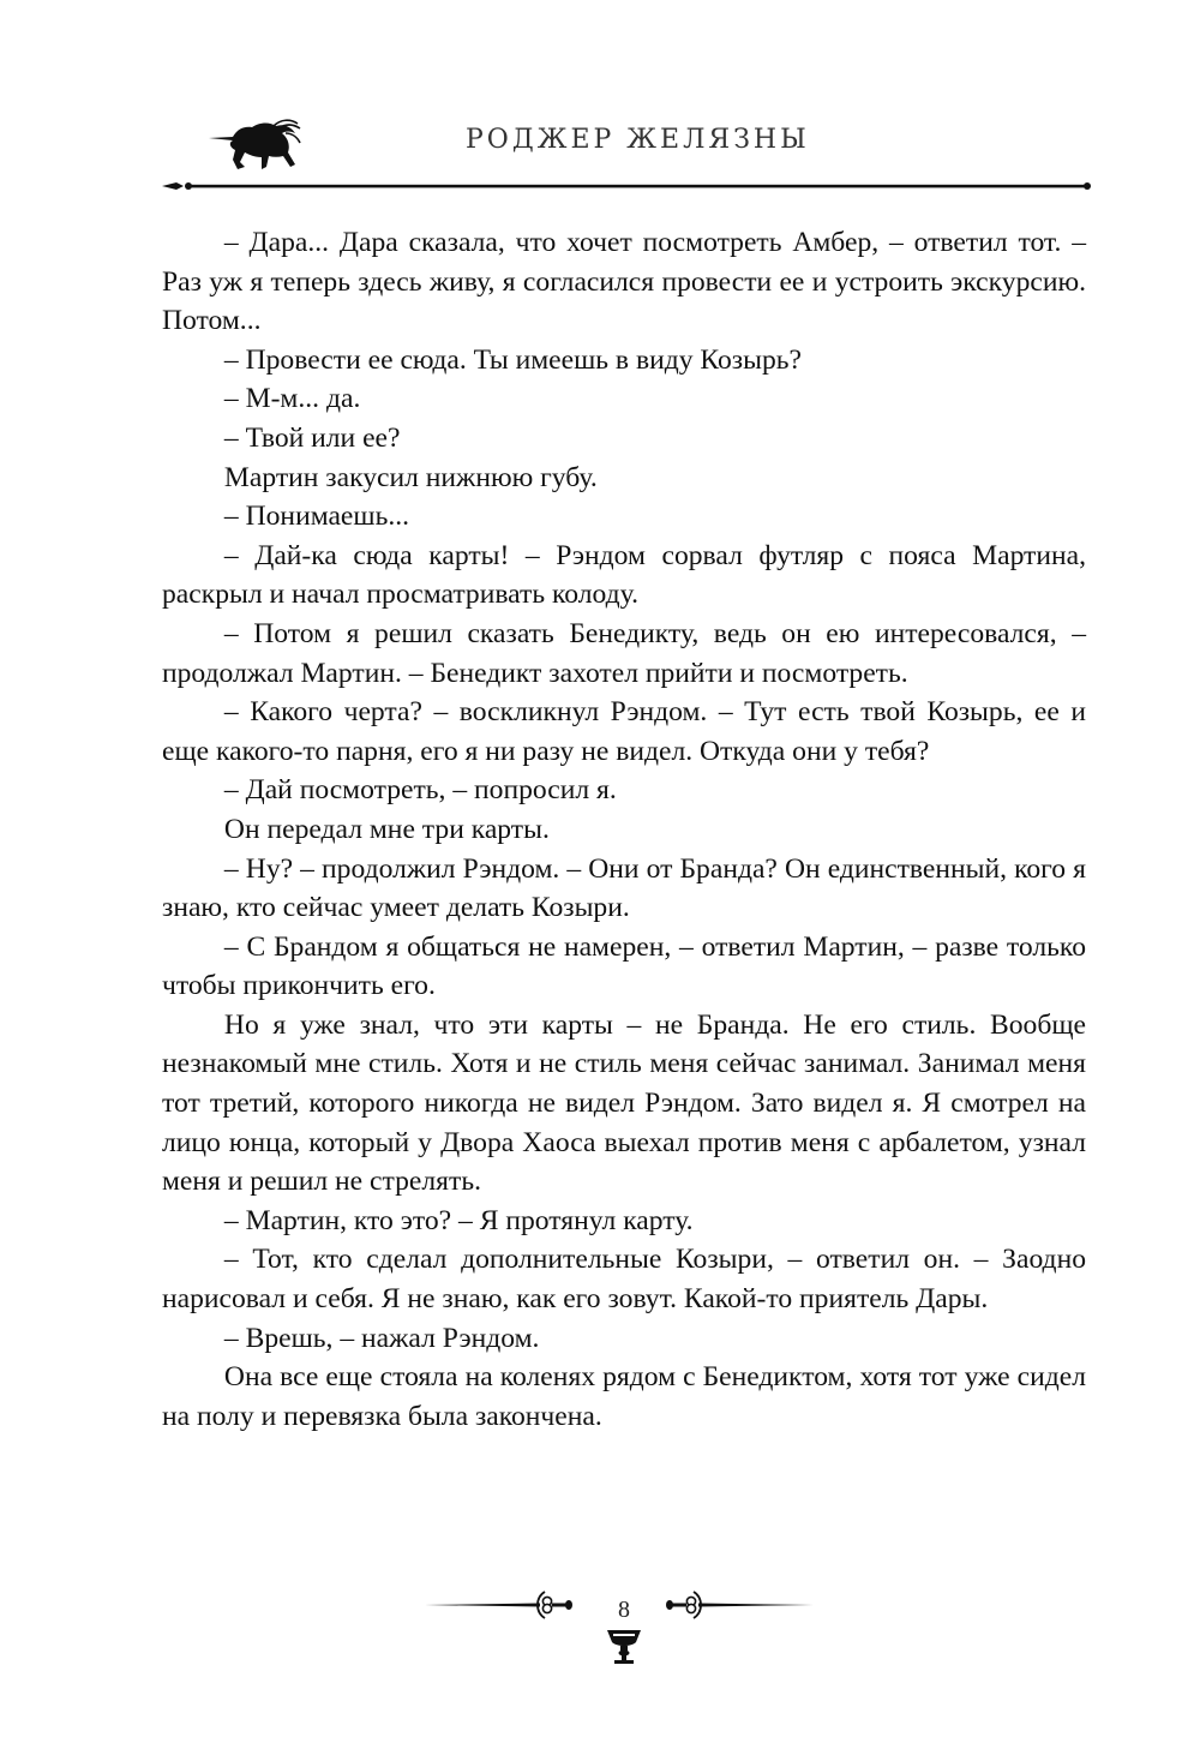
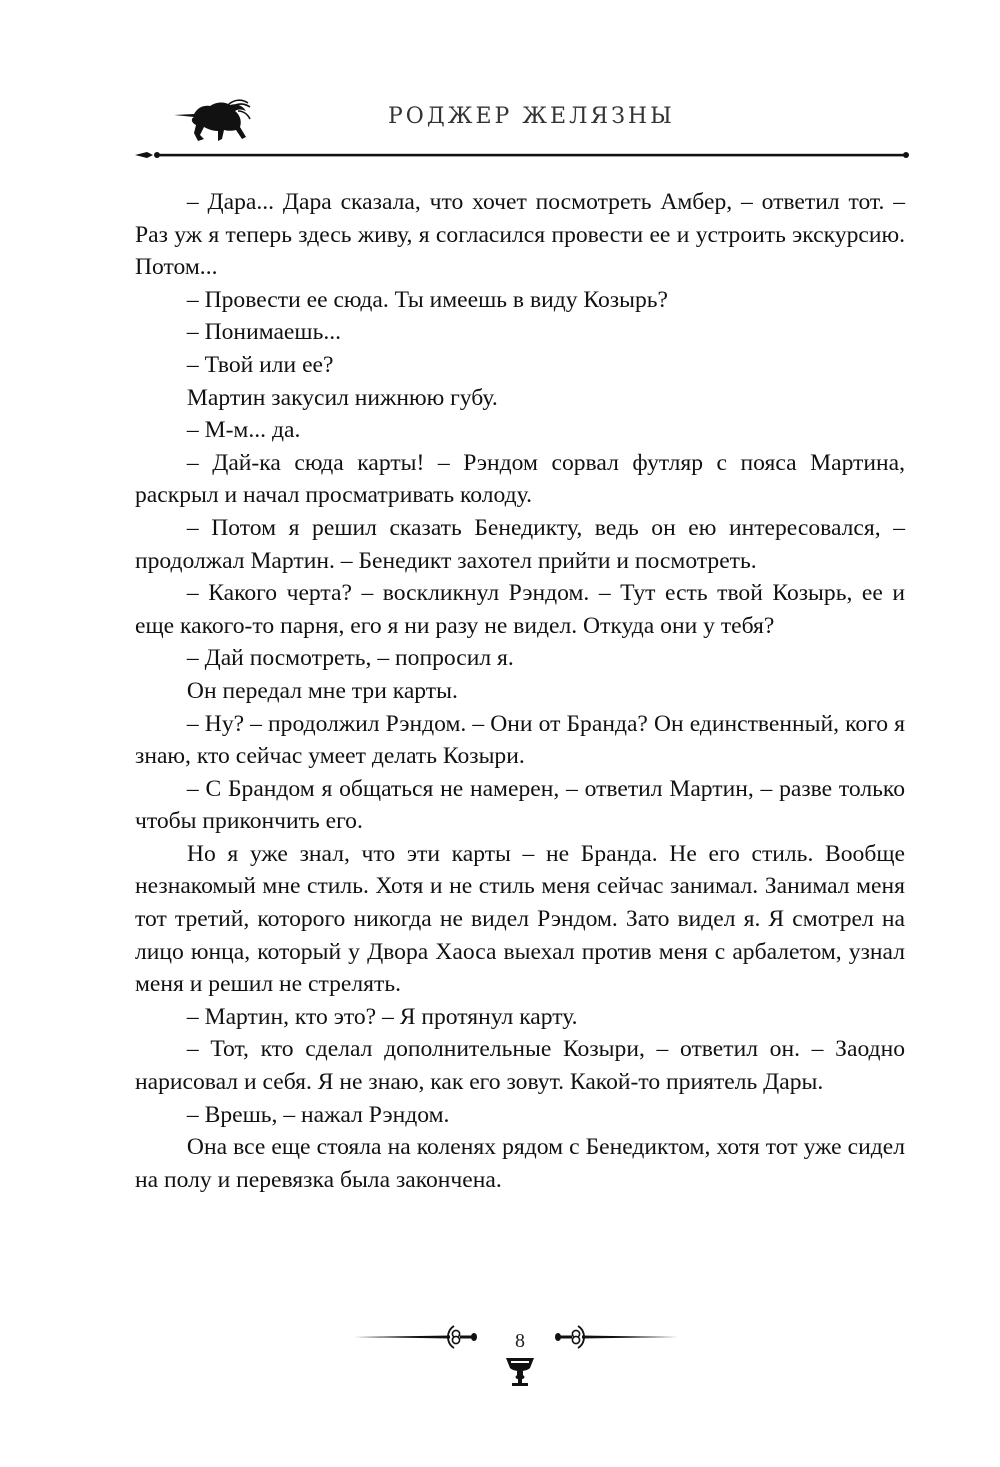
  РОДЖЕР ЖЕЛЯЗНЫ
  – Дара... Дара сказала, что хочет посмотреть Амбер, – ответил тот. – Раз уж я теперь здесь живу, я согласился провести ее и устроить экскурсию. Потом...
  – Провести ее сюда. Ты имеешь в виду Козырь?
- – М-м... да.
+ – Понимаешь...
  – Твой или ее?
  Мартин закусил нижнюю губу.
- – Понимаешь...
+ – М-м... да.
  – Дай-ка сюда карты! – Рэндом сорвал футляр с пояса Мартина, раскрыл и начал просматривать колоду.
  – Потом я решил сказать Бенедикту, ведь он ею интересовался, – продолжал Мартин. – Бенедикт захотел прийти и посмотреть.
  – Какого черта? – воскликнул Рэндом. – Тут есть твой Козырь, ее и еще какого-то парня, его я ни разу не видел. Откуда они у тебя?
  – Дай посмотреть, – попросил я.
  Он передал мне три карты.
  – Ну? – продолжил Рэндом. – Они от Бранда? Он единственный, кого я знаю, кто сейчас умеет делать Козыри.
  – С Брандом я общаться не намерен, – ответил Мартин, – разве только чтобы прикончить его.
  Но я уже знал, что эти карты – не Бранда. Не его стиль. Вообще незнакомый мне стиль. Хотя и не стиль меня сейчас занимал. Занимал меня тот третий, которого никогда не видел Рэндом. Зато видел я. Я смотрел на лицо юнца, который у Двора Хаоса выехал против меня с арбалетом, узнал меня и решил не стрелять.
  – Мартин, кто это? – Я протянул карту.
  – Тот, кто сделал дополнительные Козыри, – ответил он. – Заодно нарисовал и себя. Я не знаю, как его зовут. Какой-то приятель Дары.
  – Врешь, – нажал Рэндом.
  Она все еще стояла на коленях рядом с Бенедиктом, хотя тот уже сидел на полу и перевязка была закончена.
  8
